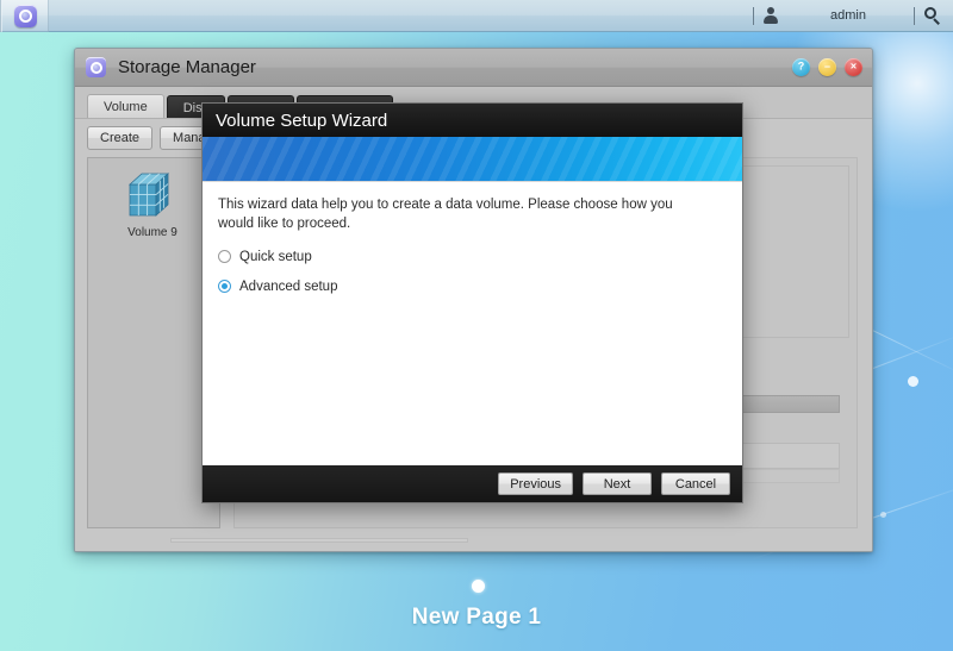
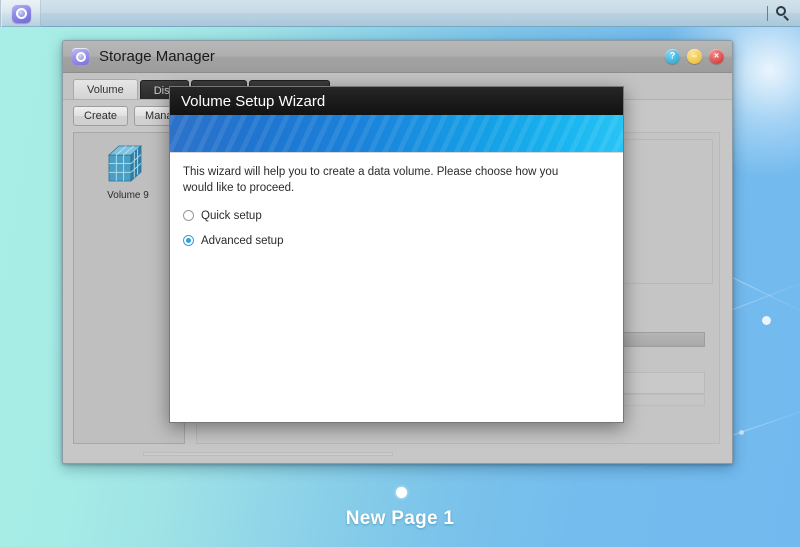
  New Page 1
- admin
  Storage Manager
  ?
  –
  ×
  Volume
  Dis
  Create
  Volume 9
  Volume Setup Wizard
- This wizard data help you to create a data volume. Please choose how you would like to proceed.
+ This wizard will help you to create a data volume. Please choose how you would like to proceed.
  Quick setup
  Advanced setup
- Previous
- Next
- Cancel
